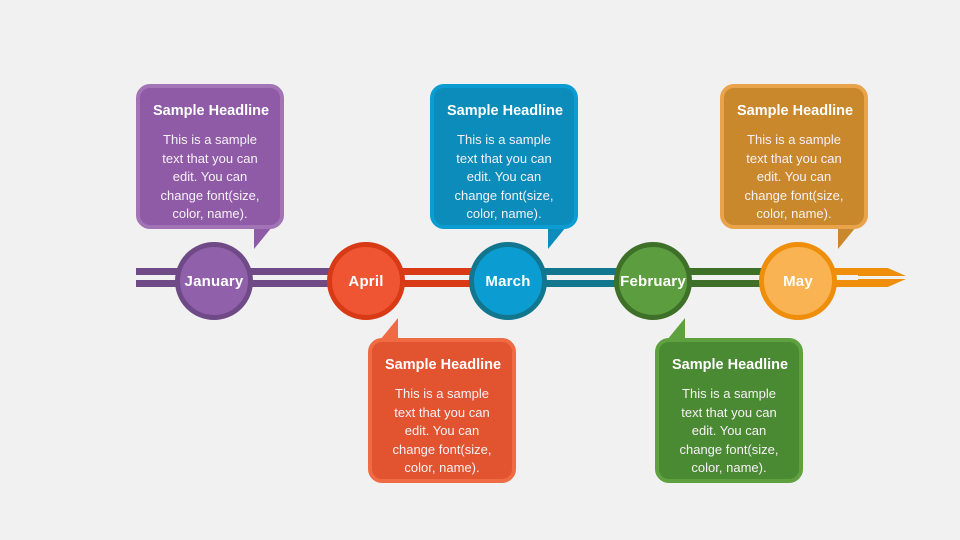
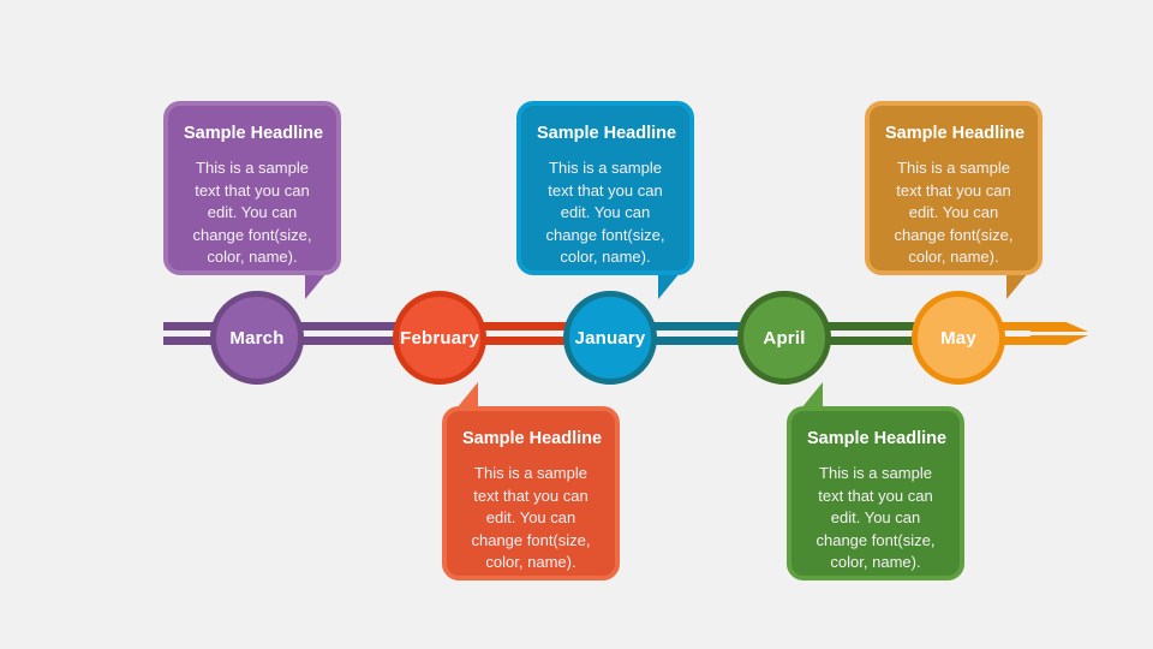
- January
+ March
- April
+ February
- March
+ January
- February
+ April
  May
  Sample Headline
  This is a sample text that you can edit. You can change font(size, color, name).
  Sample Headline
  This is a sample text that you can edit. You can change font(size, color, name).
  Sample Headline
  This is a sample text that you can edit. You can change font(size, color, name).
  Sample Headline
  This is a sample text that you can edit. You can change font(size, color, name).
  Sample Headline
  This is a sample text that you can edit. You can change font(size, color, name).
